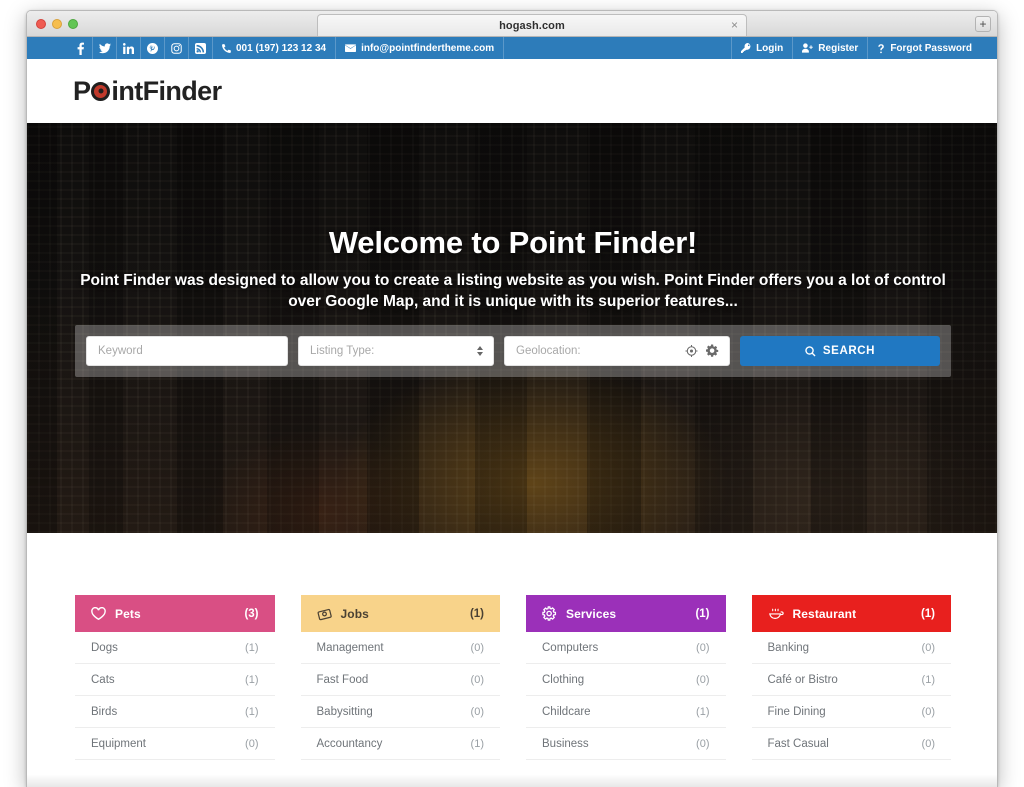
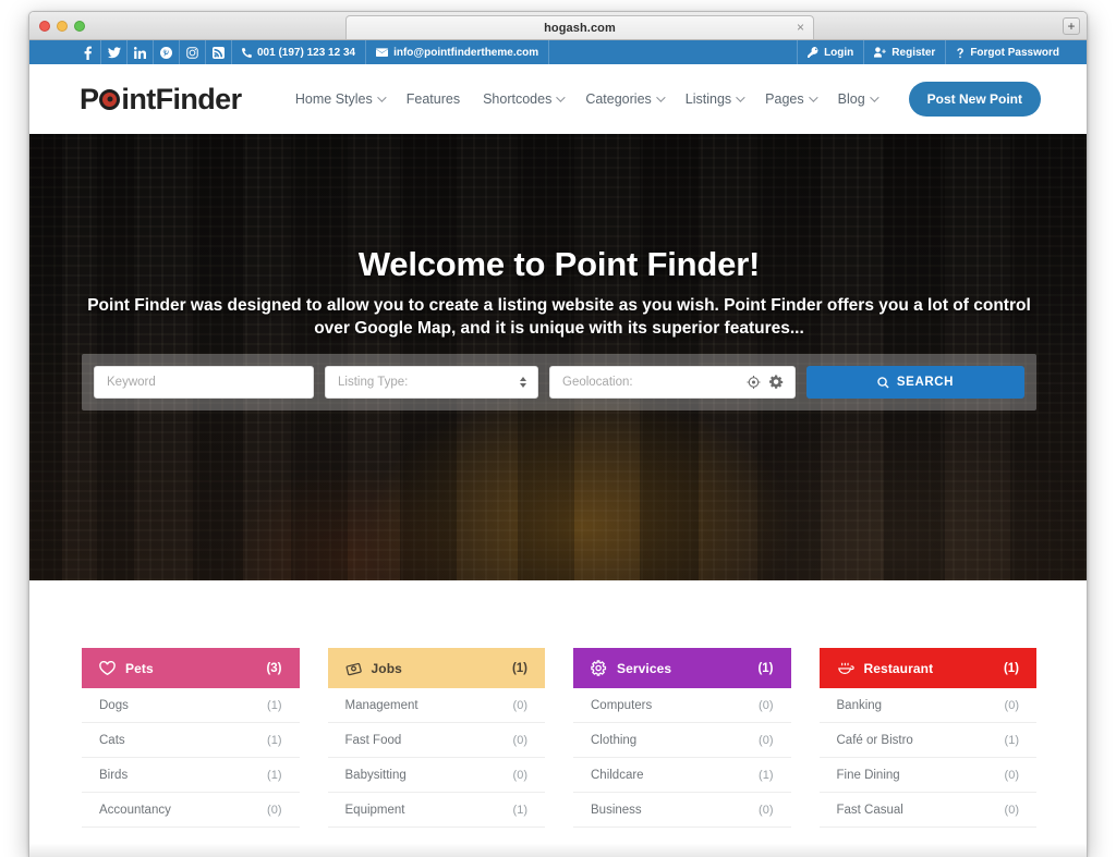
  hogash.com
  ×
  +
  001 (197) 123 12 34
  info@pointfindertheme.com
  Login
  Register
  Forgot Password
  P
  intFinder
+ Home Styles
+ Features
+ Shortcodes
+ Categories
+ Listings
+ Pages
+ Blog
+ Post New Point
  Welcome to Point Finder!
  Point Finder was designed to allow you to create a listing website as you wish. Point Finder offers you a lot of control over Google Map, and it is unique with its superior features...
  Keyword
  Listing Type:
  Geolocation:
  SEARCH
  Pets
  (3)
  Dogs
  (1)
  Cats
  (1)
  Birds
  (1)
- Equipment
+ Accountancy
  (0)
  Jobs
  (1)
  Management
  (0)
  Fast Food
  (0)
  Babysitting
  (0)
- Accountancy
+ Equipment
  (1)
  Services
  (1)
  Computers
  (0)
  Clothing
  (0)
  Childcare
  (1)
  Business
  (0)
  Restaurant
  (1)
  Banking
  (0)
  Café or Bistro
  (1)
  Fine Dining
  (0)
  Fast Casual
  (0)
